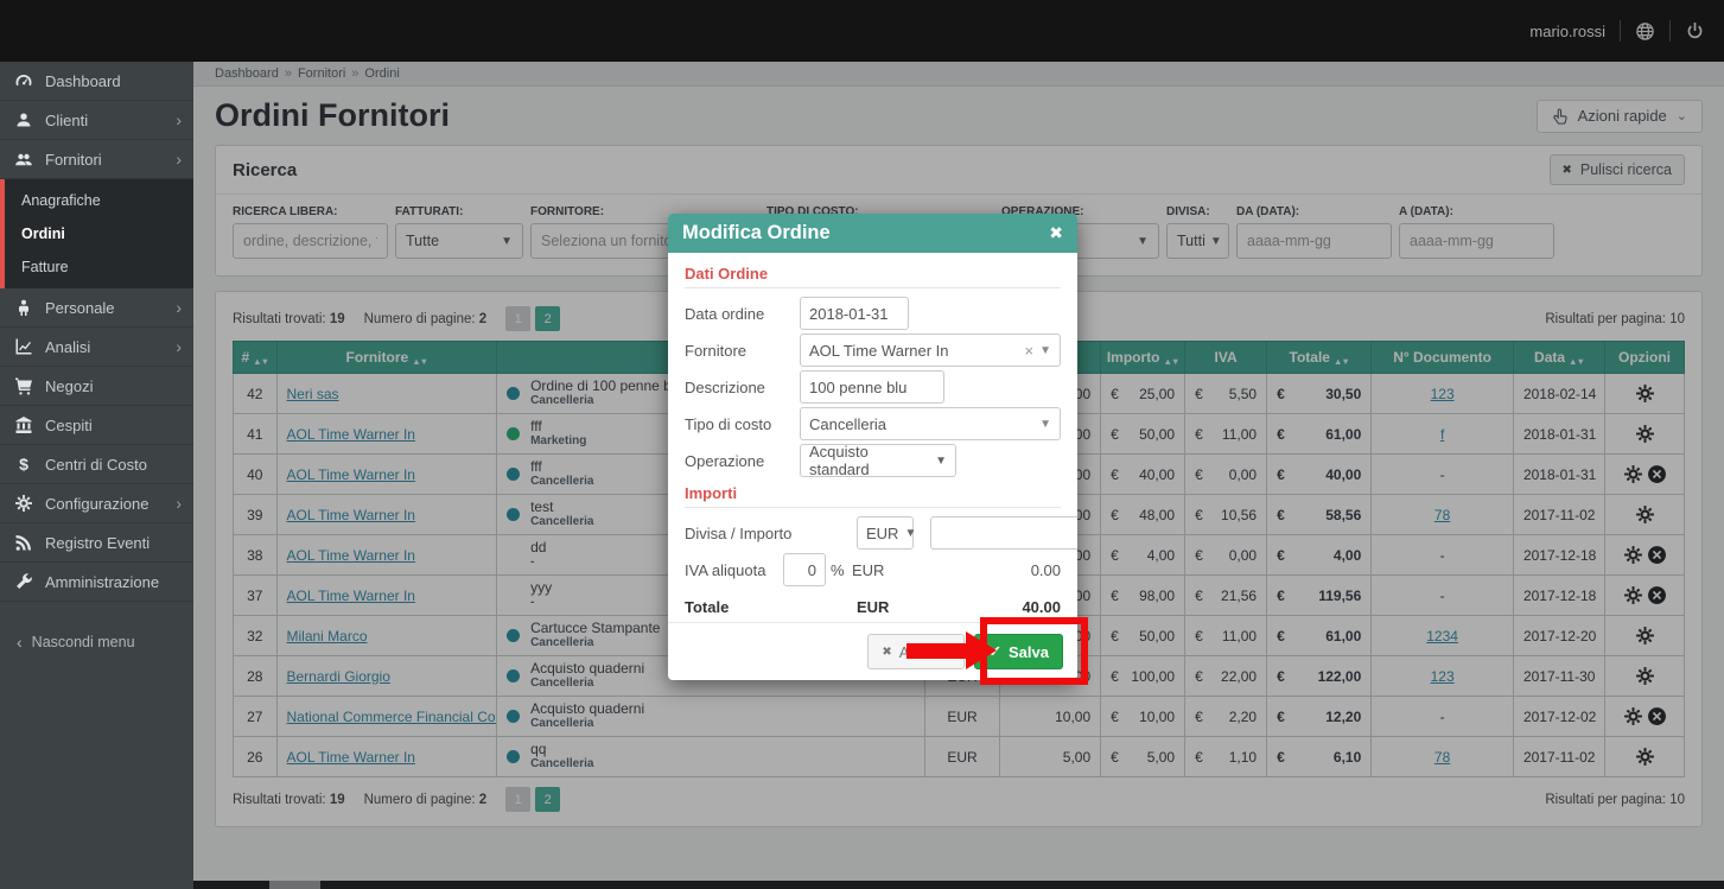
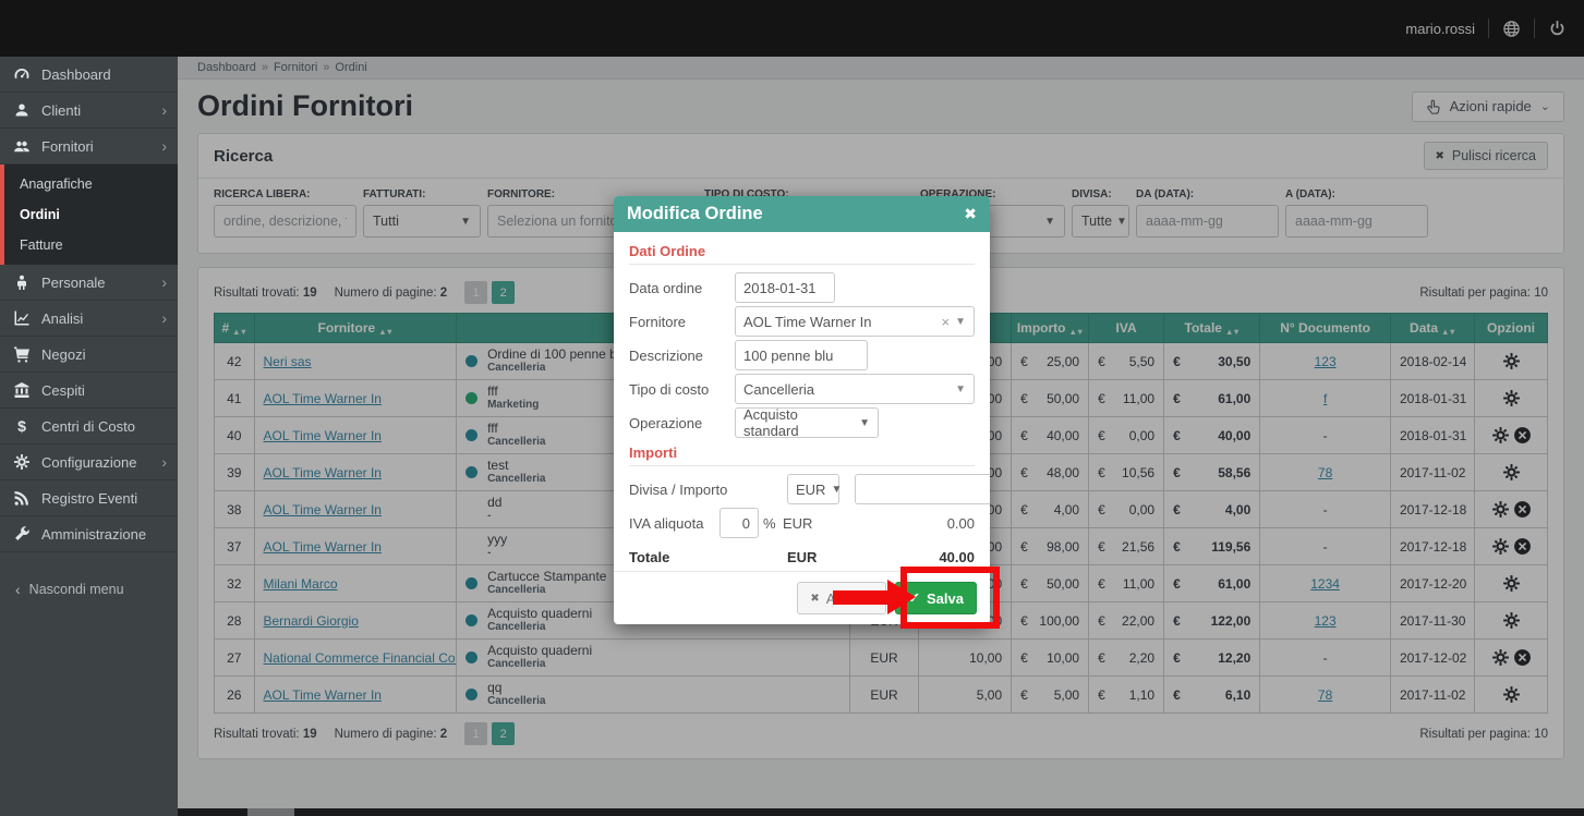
  mario.rossi
  Dashboard
  Clienti
  ›
  Fornitori
  ›
  Anagrafiche
  Ordini
  Fatture
  Personale
  ›
  Analisi
  ›
  Negozi
  Cespiti
  $
  Centri di Costo
  Configurazione
  ›
  Registro Eventi
  Amministrazione
  ‹
  Nascondi menu
  Dashboard
  »
  Fornitori
  »
  Ordini
  Ordini Fornitori
  Azioni rapide
  ⌄
  Ricerca
  ✖
  Pulisci ricerca
  RICERCA LIBERA:
  ordine, descrizione,
  FATTURATI:
- Tutte
+ Tutti
  ▼
  FORNITORE:
  Seleziona un fornit
  TIPO DI COSTO:
  OPERAZIONE:
  ▼
  DIVISA:
- Tutti
+ Tutte
  ▼
  DA (DATA):
  aaaa-mm-gg
  A (DATA):
  aaaa-mm-gg
  Risultati trovati: 19
  Numero di pagine: 2
  1
  2
  Risultati per pagina: 10
  # ▲▼	Fornitore ▲▼				Importo ▲▼	IVA	Totale ▲▼	N° Documento	Data ▲▼	Opzioni
  42	Neri sas	Ordine di 100 penneCancelleria		00	€ 25,00	€ 5,50	€ 30,50	123	2018-02-14
  41	AOL Time Warner In	fffMarketing		00	€ 50,00	€ 11,00	€ 61,00	f	2018-01-31
  40	AOL Time Warner In	fffCancelleria		00	€ 40,00	€ 0,00	€ 40,00	-	2018-01-31
  39	AOL Time Warner In	testCancelleria		00	€ 48,00	€ 10,56	€ 58,56	78	2017-11-02
  38	AOL Time Warner In	dd-		00	€ 4,00	€ 0,00	€ 4,00	-	2017-12-18
  37	AOL Time Warner In	yyy-		00	€ 98,00	€ 21,56	€ 119,56	-	2017-12-18
  32	Milani Marco	Cartucce StampanteCancelleria		00	€ 50,00	€ 11,00	€ 61,00	1234	2017-12-20
  28	Bernardi Giorgio	Acquisto quaderniCancelleria		00	€ 100,00	€ 22,00	€ 122,00	123	2017-11-30
  27	National Commerce Financial Co	Acquisto quaderniCancelleria	EUR	10,00	€ 10,00	€ 2,20	€ 12,20	-	2017-12-02
  26	AOL Time Warner In	qqCancelleria	EUR	5,00	€ 5,00	€ 1,10	€ 6,10	78	2017-11-02
  Risultati trovati: 19
  Numero di pagine: 2
  1
  2
  Risultati per pagina: 10
  Modifica Ordine
  ✖
  Dati Ordine
  Data ordine
  2018-01-31
  Fornitore
  AOL Time Warner In
  ×
  ▼
  Descrizione
  100 penne blu
  Tipo di costo
  Cancelleria
  ▼
  Operazione
  Acquisto standard
  ▼
  Importi
  Divisa / Importo
  EUR
  ▼
  IVA aliquota
  0
  %
  EUR
  0.00
  Totale
  EUR
  40.00
  ✖
  Salva
